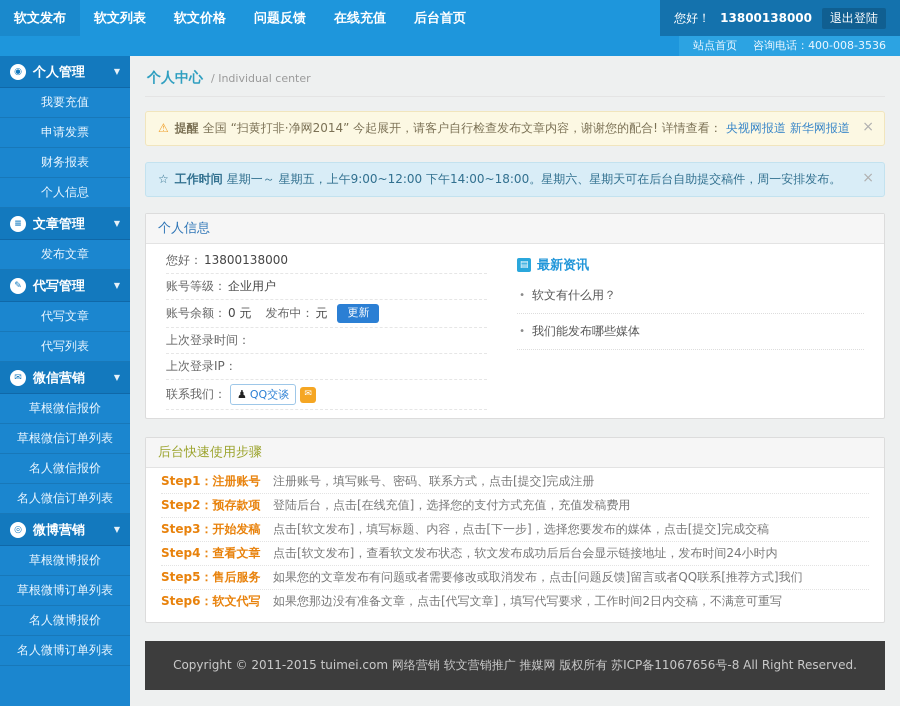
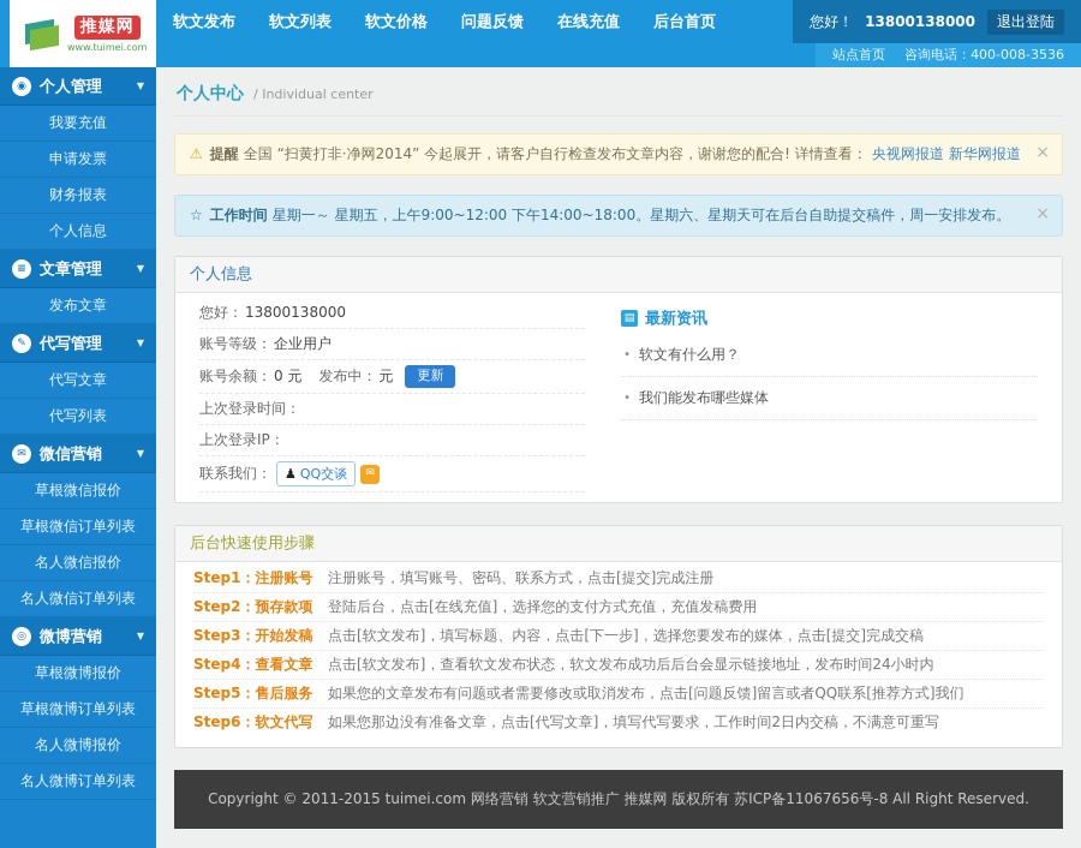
+ 推媒网
+ www.tuimei.com
  软文发布
  软文列表
  软文价格
  问题反馈
  在线充值
  后台首页
  您好！
  13800138000
  退出登陆
  站点首页
  咨询电话：400-008-3536
  ◉
  个人管理
  ▼
  我要充值
  申请发票
  财务报表
  个人信息
  ≡
  文章管理
  ▼
  发布文章
  ✎
  代写管理
  ▼
  代写文章
  代写列表
  ✉
  微信营销
  ▼
  草根微信报价
  草根微信订单列表
  名人微信报价
  名人微信订单列表
  ◎
  微博营销
  ▼
  草根微博报价
  草根微博订单列表
  名人微博报价
  名人微博订单列表
  个人中心
  / Individual center
  ⚠ 提醒 全国 “扫黄打非·净网2014” 今起展开，请客户自行检查发布文章内容，谢谢您的配合! 详情查看： 央视网报道 新华网报道
  ×
  ☆ 工作时间 星期一～ 星期五，上午9:00~12:00 下午14:00~18:00。星期六、星期天可在后台自助提交稿件，周一安排发布。
  ×
  个人信息
  您好：
  13800138000
  账号等级：
  企业用户
  账号余额：
  0 元
  发布中：
  元
  更新
  上次登录时间：
  上次登录IP：
  联系我们：
  ♟
  QQ交谈
  ✉
  ▤
  最新资讯
  •
  软文有什么用？
  •
  我们能发布哪些媒体
  后台快速使用步骤
  Step1：注册账号
  注册账号，填写账号、密码、联系方式，点击[提交]完成注册
  Step2：预存款项
  登陆后台，点击[在线充值]，选择您的支付方式充值，充值发稿费用
  Step3：开始发稿
  点击[软文发布]，填写标题、内容，点击[下一步]，选择您要发布的媒体，点击[提交]完成交稿
  Step4：查看文章
  点击[软文发布]，查看软文发布状态，软文发布成功后后台会显示链接地址，发布时间24小时内
  Step5：售后服务
  如果您的文章发布有问题或者需要修改或取消发布，点击[问题反馈]留言或者QQ联系[推荐方式]我们
  Step6：软文代写
  如果您那边没有准备文章，点击[代写文章]，填写代写要求，工作时间2日内交稿，不满意可重写
  Copyright © 2011-2015 tuimei.com 网络营销 软文营销推广 推媒网 版权所有 苏ICP备11067656号-8 All Right Reserved.
